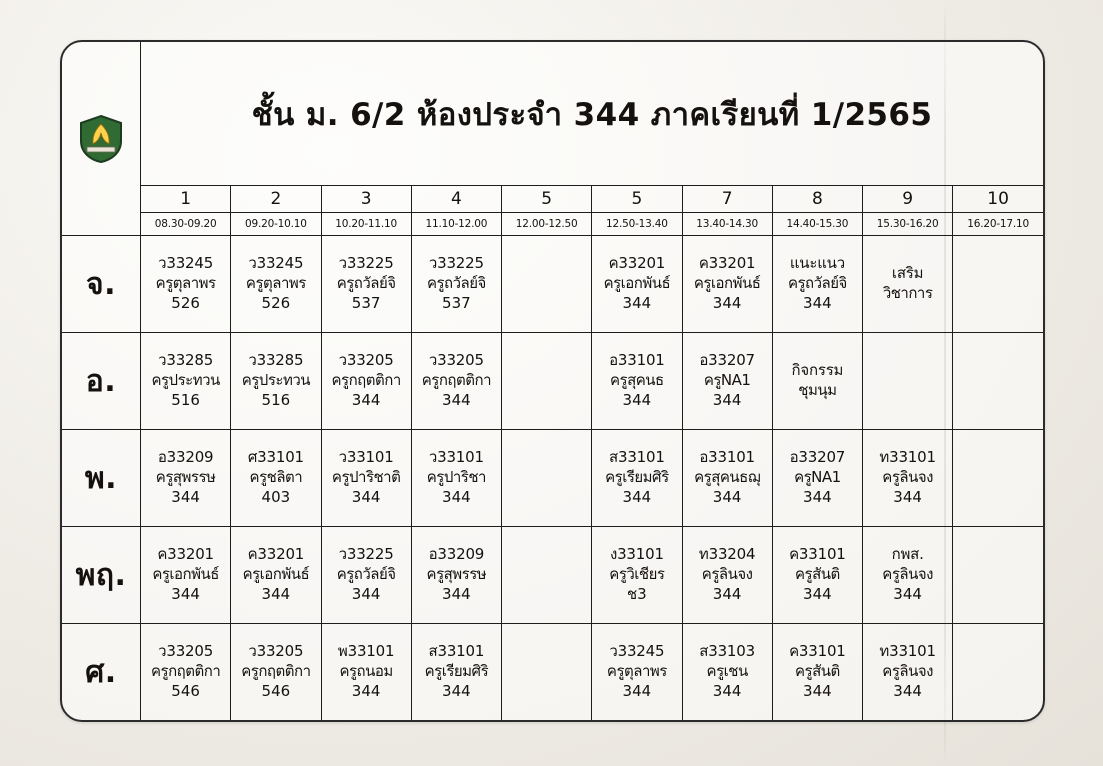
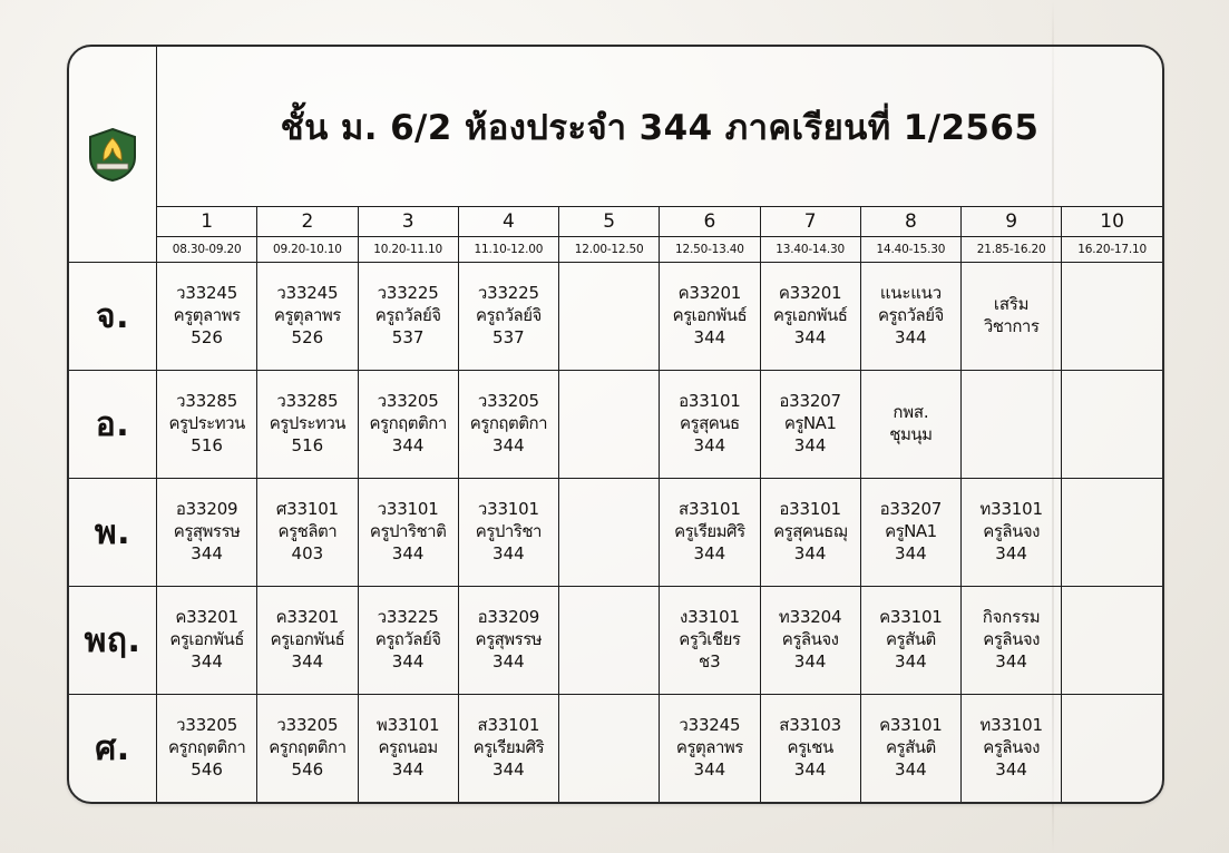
  	ชั้น ม. 6/2 ห้องประจำ 344 ภาคเรียนที่ 1/2565
- 1	2	3	4	5	5	7	8	9	10
+ 1	2	3	4	5	6	7	8	9	10
- 08.30-09.20	09.20-10.10	10.20-11.10	11.10-12.00	12.00-12.50	12.50-13.40	13.40-14.30	14.40-15.30	15.30-16.20	16.20-17.10
+ 08.30-09.20	09.20-10.10	10.20-11.10	11.10-12.00	12.00-12.50	12.50-13.40	13.40-14.30	14.40-15.30	21.85-16.20	16.20-17.10
  จ.	ว33245 ครูตุลาพร 526	ว33245 ครูตุลาพร 526	ว33225 ครูถวัลย์จิ 537	ว33225 ครูถวัลย์จิ 537		ค33201 ครูเอกพันธ์ 344	ค33201 ครูเอกพันธ์ 344	แนะแนว ครูถวัลย์จิ 344	เสริม วิชาการ
- อ.	ว33285 ครูประทวน 516	ว33285 ครูประทวน 516	ว33205 ครูกฤตติกา 344	ว33205 ครูกฤตติกา 344		อ33101 ครูสุคนธ 344	อ33207 ครูNA1 344	กิจกรรม ชุมนุม
+ อ.	ว33285 ครูประทวน 516	ว33285 ครูประทวน 516	ว33205 ครูกฤตติกา 344	ว33205 ครูกฤตติกา 344		อ33101 ครูสุคนธ 344	อ33207 ครูNA1 344	กพส. ชุมนุม
  พ.	อ33209 ครูสุพรรษ 344	ศ33101 ครูชลิตา 403	ว33101 ครูปาริชาติ 344	ว33101 ครูปาริชา 344		ส33101 ครูเรียมศิริ 344	อ33101 ครูสุคนธฌุ 344	อ33207 ครูNA1 344	ท33101 ครูลินจง 344
- พฤ.	ค33201 ครูเอกพันธ์ 344	ค33201 ครูเอกพันธ์ 344	ว33225 ครูถวัลย์จิ 344	อ33209 ครูสุพรรษ 344		ง33101 ครูวิเชียร ช3	ท33204 ครูลินจง 344	ค33101 ครูสันติ 344	กพส. ครูลินจง 344
+ พฤ.	ค33201 ครูเอกพันธ์ 344	ค33201 ครูเอกพันธ์ 344	ว33225 ครูถวัลย์จิ 344	อ33209 ครูสุพรรษ 344		ง33101 ครูวิเชียร ช3	ท33204 ครูลินจง 344	ค33101 ครูสันติ 344	กิจกรรม ครูลินจง 344
  ศ.	ว33205 ครูกฤตติกา 546	ว33205 ครูกฤตติกา 546	พ33101 ครูถนอม 344	ส33101 ครูเรียมศิริ 344		ว33245 ครูตุลาพร 344	ส33103 ครูเชน 344	ค33101 ครูสันติ 344	ท33101 ครูลินจง 344
